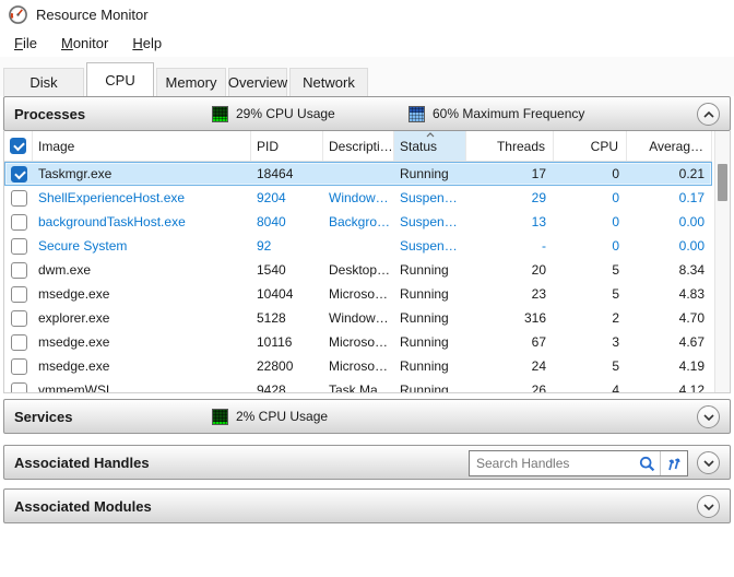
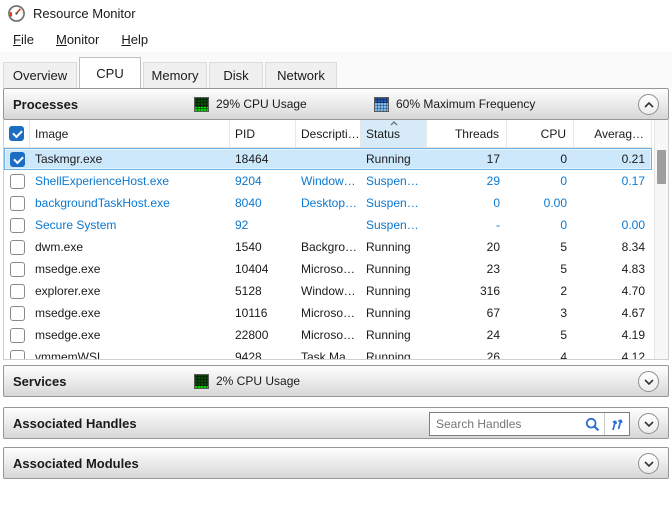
  Resource Monitor
  File
  Monitor
  Help
- Disk
+ Overview
  CPU
  Memory
- Overview
+ Disk
  Network
  Processes
  29% CPU Usage
  60% Maximum Frequency
  Image
  PID
  Descripti…
  Status
  Threads
  CPU
  Averag…
  Taskmgr.exe
  18464
  Running
  17
  0
  0.21
  ShellExperienceHost.exe
  9204
  Window…
  Suspen…
  29
  0
  0.17
  backgroundTaskHost.exe
  8040
- Backgro…
+ Desktop…
  Suspen…
- 13
  0
  0.00
  Secure System
  92
  Suspen…
  -
  0
  0.00
  dwm.exe
  1540
- Desktop…
+ Backgro…
  Running
  20
  5
  8.34
  msedge.exe
  10404
  Microso…
  Running
  23
  5
  4.83
  explorer.exe
  5128
  Window…
  Running
  316
  2
  4.70
  msedge.exe
  10116
  Microso…
  Running
  67
  3
  4.67
  msedge.exe
  22800
  Microso…
  Running
  24
  5
  4.19
  vmmemWSL
  9428
  Task Ma…
  Running
  26
  4
  4.12
  Services
  2% CPU Usage
  Associated Handles
  Search Handles
  Associated Modules
